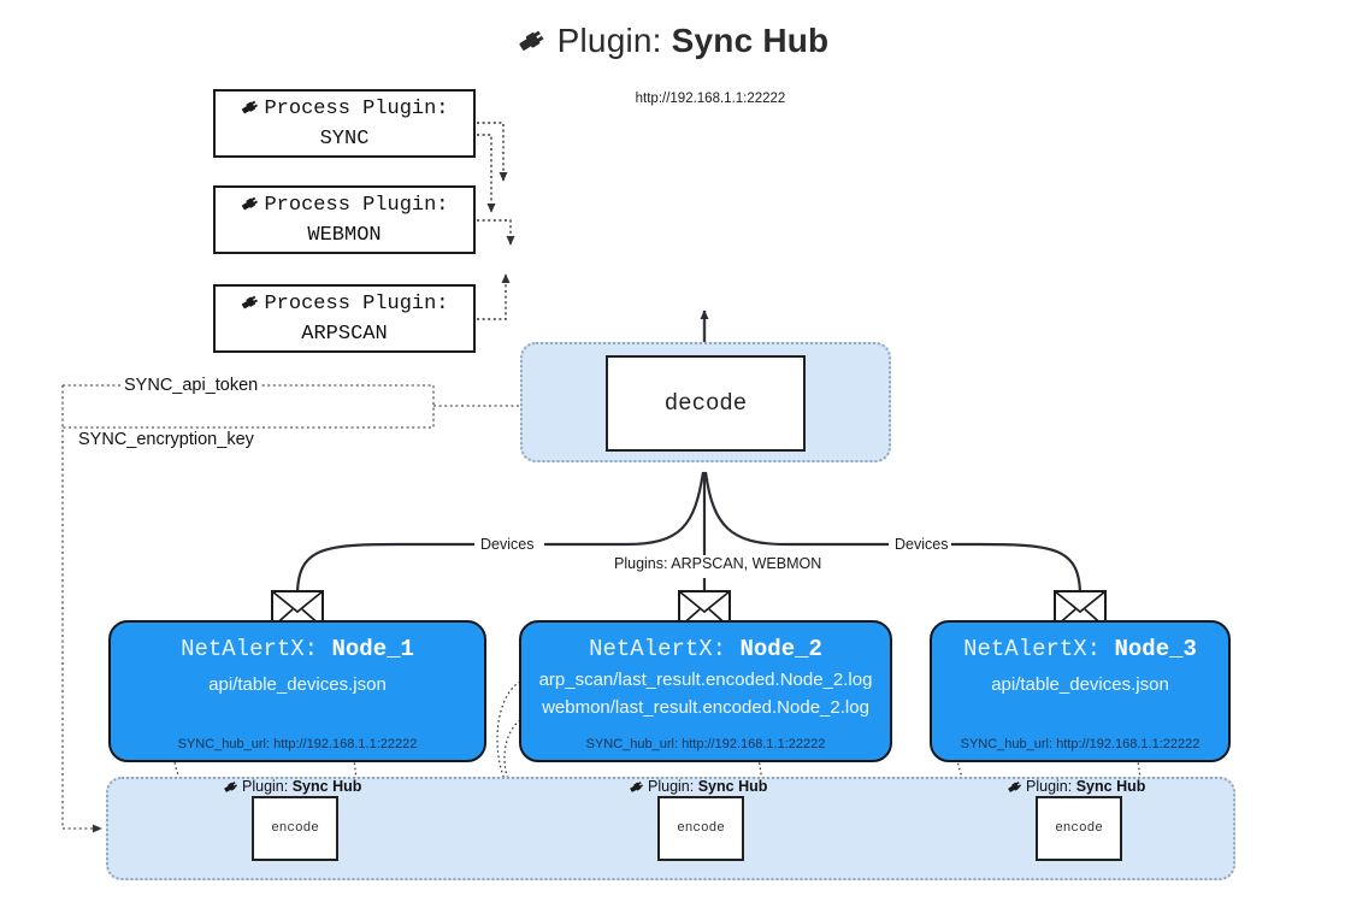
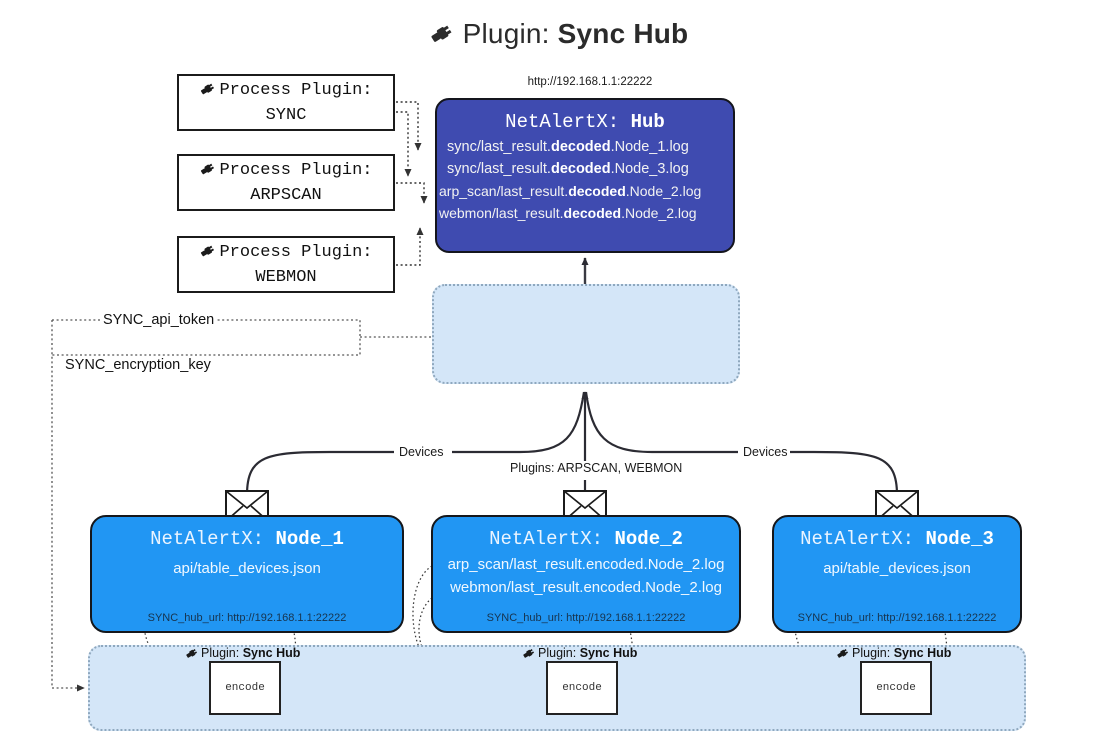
  Plugin: Sync Hub
  http://192.168.1.1:22222
+ NetAlertX: Hub
+ sync/last_result.decoded.Node_1.log
+ sync/last_result.decoded.Node_3.log
+ arp_scan/last_result.decoded.Node_2.log
+ webmon/last_result.decoded.Node_2.log
  Process Plugin:
  SYNC
  Process Plugin:
- WEBMON
+ ARPSCAN
  Process Plugin:
- ARPSCAN
+ WEBMON
- decode
  SYNC_api_token
  SYNC_encryption_key
  Devices
  Plugins: ARPSCAN, WEBMON
  Devices
  NetAlertX: Node_1
  api/table_devices.json
  SYNC_hub_url: http://192.168.1.1:22222
  NetAlertX: Node_2
  arp_scan/last_result.encoded.Node_2.log
  webmon/last_result.encoded.Node_2.log
  SYNC_hub_url: http://192.168.1.1:22222
  NetAlertX: Node_3
  api/table_devices.json
  SYNC_hub_url: http://192.168.1.1:22222
  Plugin: Sync Hub
  encode
  Plugin: Sync Hub
  encode
  Plugin: Sync Hub
  encode
